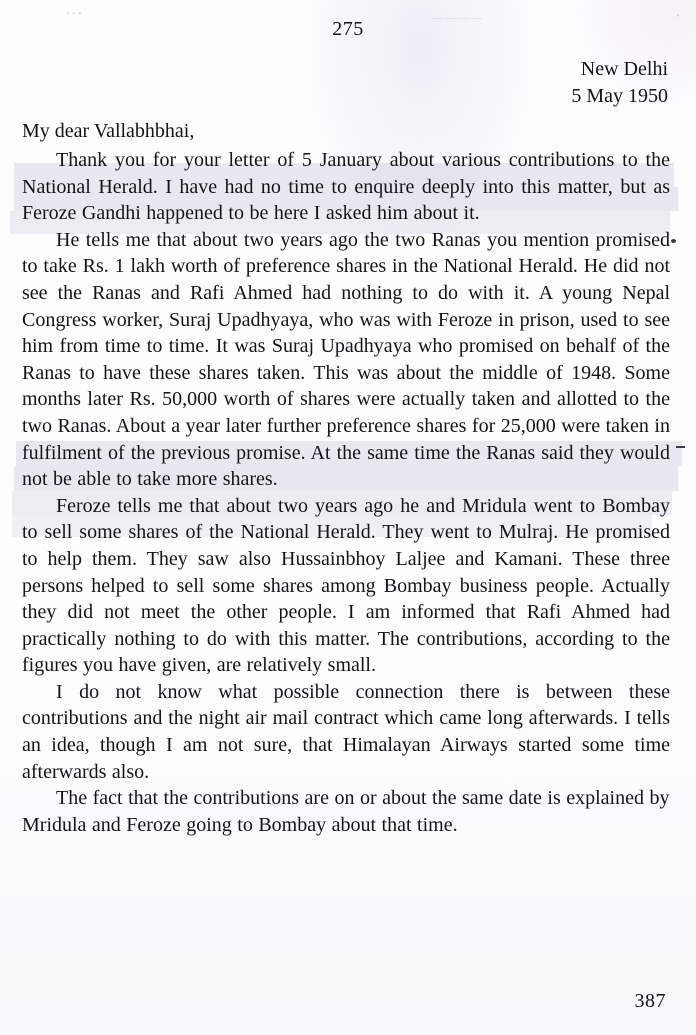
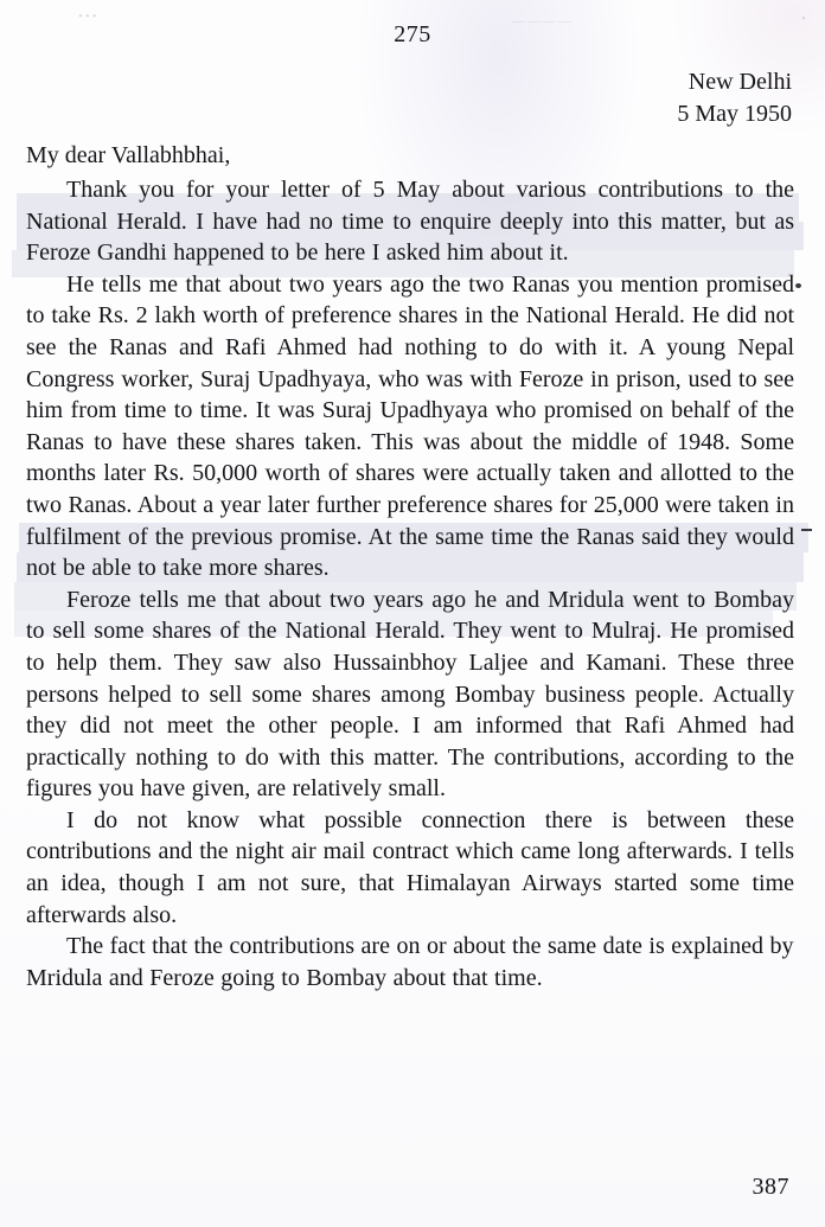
  •••
  •
  275
  New Delhi
  5 May 1950
  My dear Vallabhbhai,
- Thank you for your letter of 5 January about various contributions to the National Herald. I have had no time to enquire deeply into this matter, but as Feroze Gandhi happened to be here I asked him about it.
+ Thank you for your letter of 5 May about various contributions to the National Herald. I have had no time to enquire deeply into this matter, but as Feroze Gandhi happened to be here I asked him about it.
- He tells me that about two years ago the two Ranas you mention promised to take Rs. 1 lakh worth of preference shares in the National Herald. He did not see the Ranas and Rafi Ahmed had nothing to do with it. A young Nepal Congress worker, Suraj Upadhyaya, who was with Feroze in prison, used to see him from time to time. It was Suraj Upadhyaya who promised on behalf of the Ranas to have these shares taken. This was about the middle of 1948. Some months later Rs. 50,000 worth of shares were actually taken and allotted to the two Ranas. About a year later further preference shares for 25,000 were taken in fulfilment of the previous promise. At the same time the Ranas said they would not be able to take more shares.
+ He tells me that about two years ago the two Ranas you mention promised to take Rs. 2 lakh worth of preference shares in the National Herald. He did not see the Ranas and Rafi Ahmed had nothing to do with it. A young Nepal Congress worker, Suraj Upadhyaya, who was with Feroze in prison, used to see him from time to time. It was Suraj Upadhyaya who promised on behalf of the Ranas to have these shares taken. This was about the middle of 1948. Some months later Rs. 50,000 worth of shares were actually taken and allotted to the two Ranas. About a year later further preference shares for 25,000 were taken in fulfilment of the previous promise. At the same time the Ranas said they would not be able to take more shares.
  Feroze tells me that about two years ago he and Mridula went to Bombay to sell some shares of the National Herald. They went to Mulraj. He promised to help them. They saw also Hussainbhoy Laljee and Kamani. These three persons helped to sell some shares among Bombay business people. Actually they did not meet the other people. I am informed that Rafi Ahmed had practically nothing to do with this matter. The contributions, according to the figures you have given, are relatively small.
  I do not know what possible connection there is between these contributions and the night air mail contract which came long afterwards. I tells an idea, though I am not sure, that Himalayan Airways started some time afterwards also.
  The fact that the contributions are on or about the same date is explained by Mridula and Feroze going to Bombay about that time.
  387
